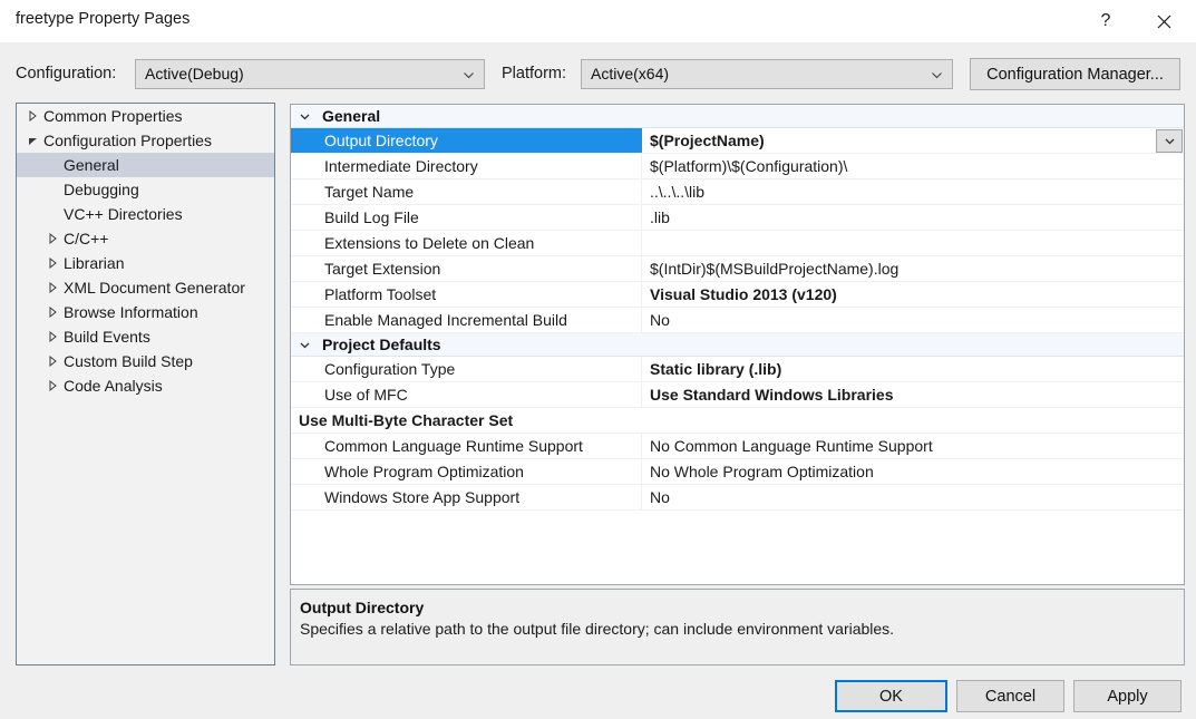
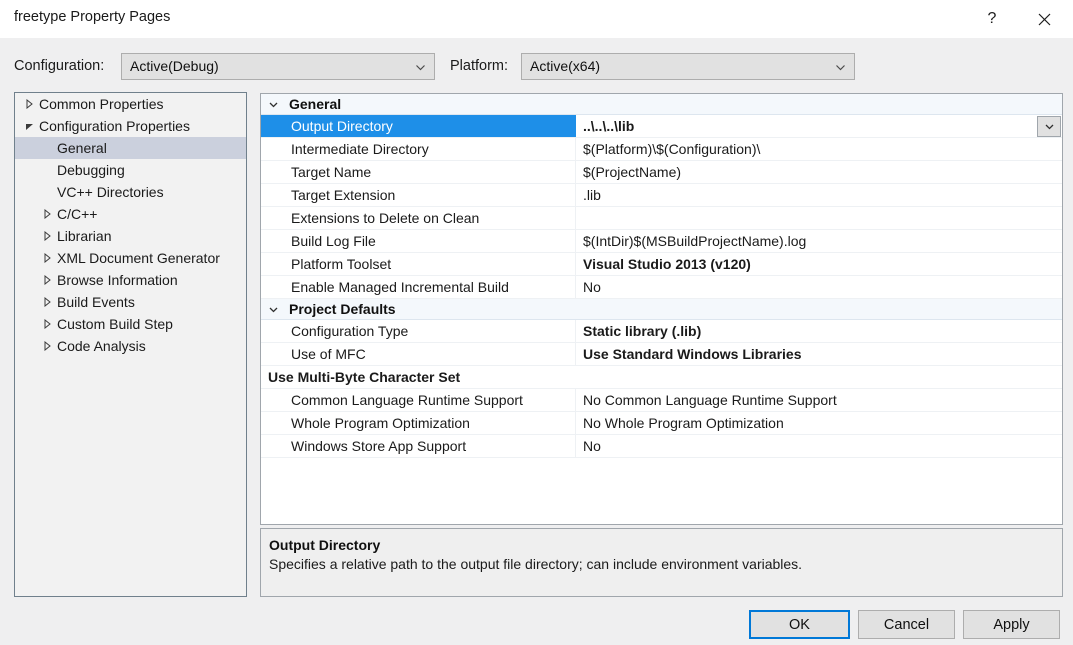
  freetype Property Pages
  ?
  Configuration:
  Active(Debug)
  Platform:
  Active(x64)
- Configuration Manager...
  Common Properties
  Configuration Properties
  General
  Debugging
  VC++ Directories
  C/C++
  Librarian
  XML Document Generator
  Browse Information
  Build Events
  Custom Build Step
  Code Analysis
  General
  Output Directory
- $(ProjectName)
+ ..\..\..\lib
  Intermediate Directory
  $(Platform)\$(Configuration)\
  Target Name
- ..\..\..\lib
+ $(ProjectName)
- Build Log File
+ Target Extension
  .lib
  Extensions to Delete on Clean
- Target Extension
+ Build Log File
  $(IntDir)$(MSBuildProjectName).log
  Platform Toolset
  Visual Studio 2013 (v120)
  Enable Managed Incremental Build
  No
  Project Defaults
  Configuration Type
  Static library (.lib)
  Use of MFC
  Use Standard Windows Libraries
  Use Multi-Byte Character Set
  Common Language Runtime Support
  No Common Language Runtime Support
  Whole Program Optimization
  No Whole Program Optimization
  Windows Store App Support
  No
  Output Directory
  Specifies a relative path to the output file directory; can include environment variables.
  OK
  Cancel
  Apply
